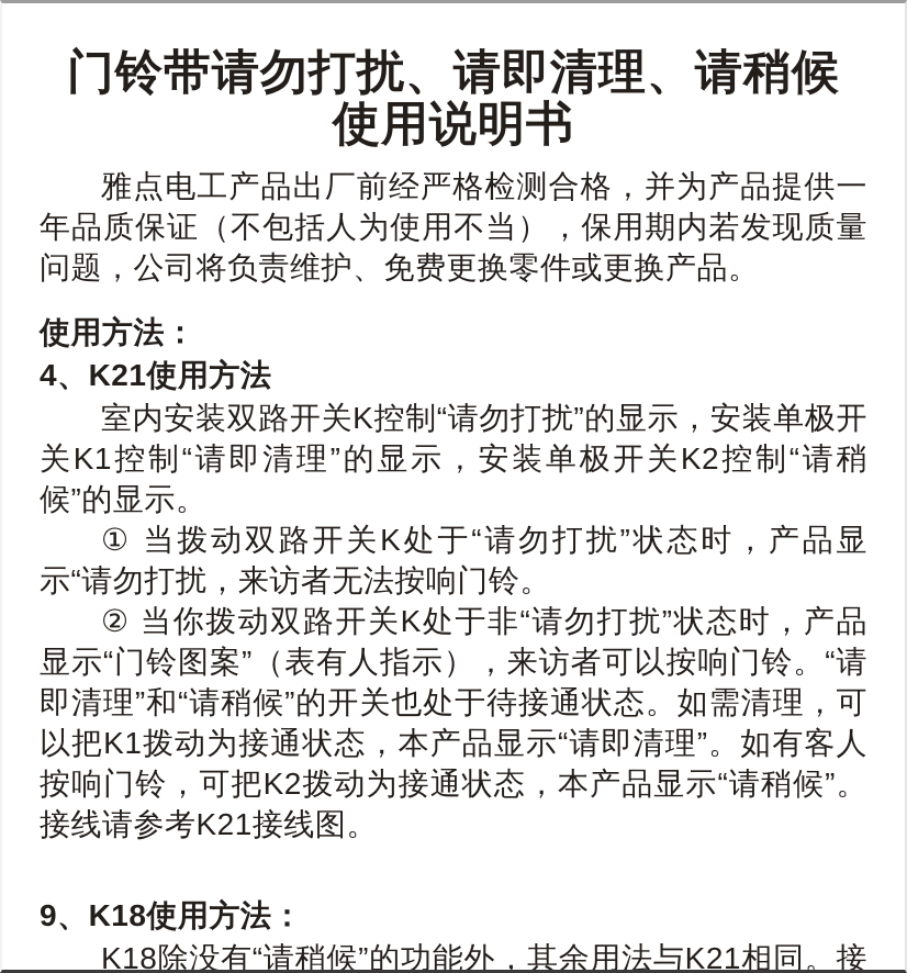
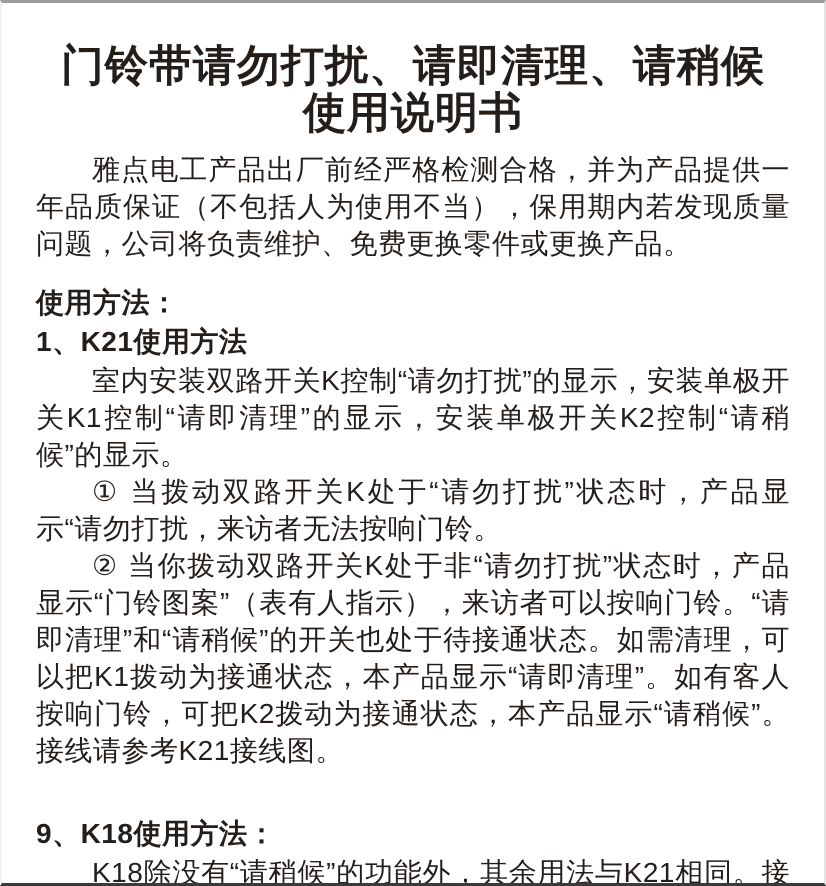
  门铃带请勿打扰、请即清理、请稍候
  使用说明书
  雅点电工产品出厂前经严格检测合格，并为产品提供一年品质保证（不包括人为使用不当），保用期内若发现质量问题，公司将负责维护、免费更换零件或更换产品。
  使用方法：
- 4、K21使用方法
+ 1、K21使用方法
  室内安装双路开关K控制“请勿打扰”的显示，安装单极开关K1控制“请即清理”的显示，安装单极开关K2控制“请稍候”的显示。
  ① 当拨动双路开关K处于“请勿打扰”状态时，产品显示“请勿打扰，来访者无法按响门铃。
  ② 当你拨动双路开关K处于非“请勿打扰”状态时，产品显示“门铃图案”（表有人指示），来访者可以按响门铃。“请即清理”和“请稍候”的开关也处于待接通状态。如需清理，可以把K1拨动为接通状态，本产品显示“请即清理”。如有客人按响门铃，可把K2拨动为接通状态，本产品显示“请稍候”。接线请参考K21接线图。
  9、K18使用方法：
  K18除没有“请稍候”的功能外，其余用法与K21相同。接
